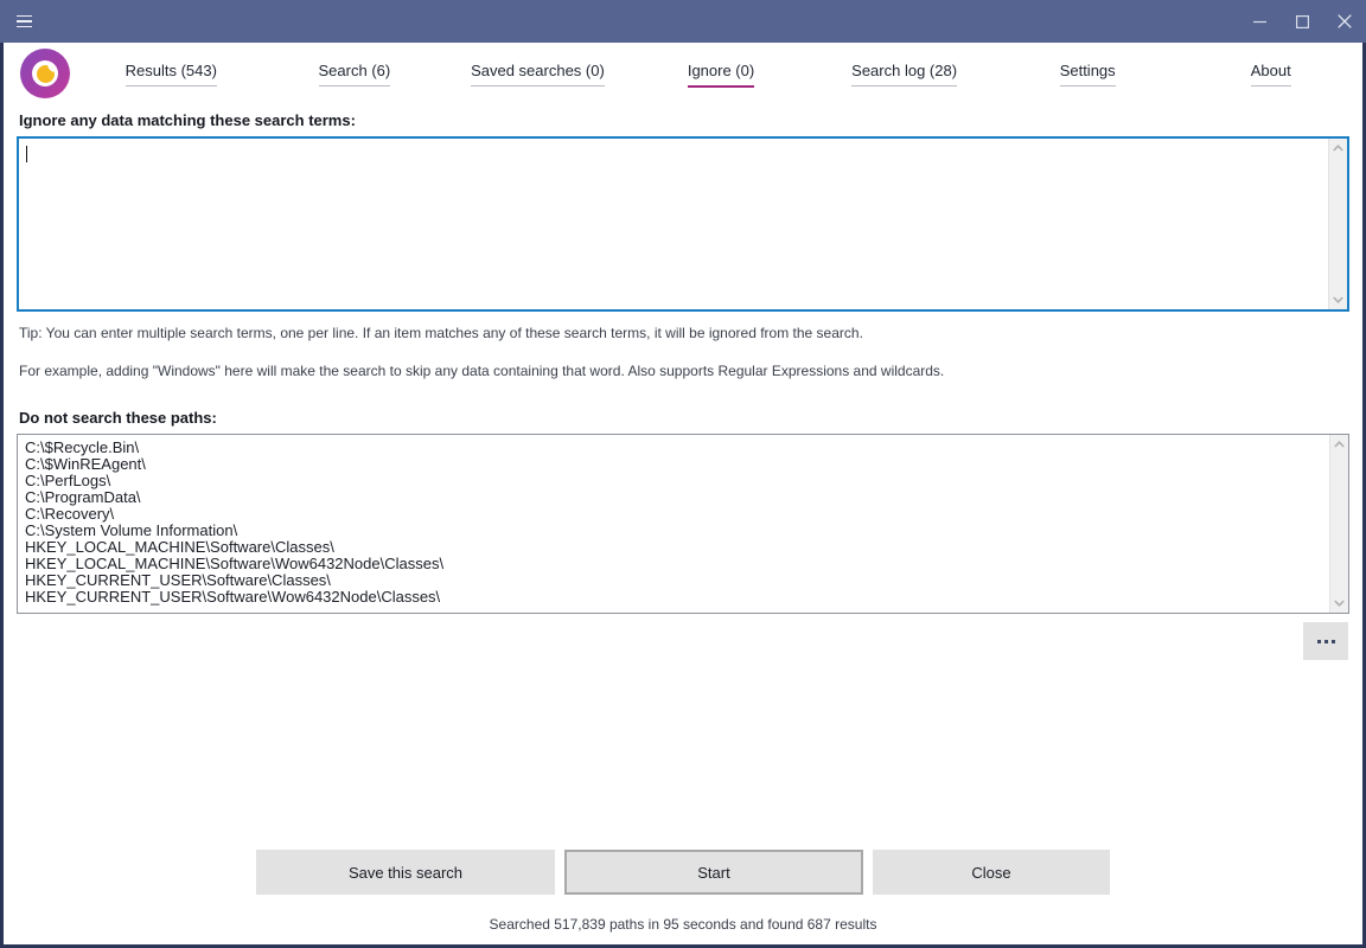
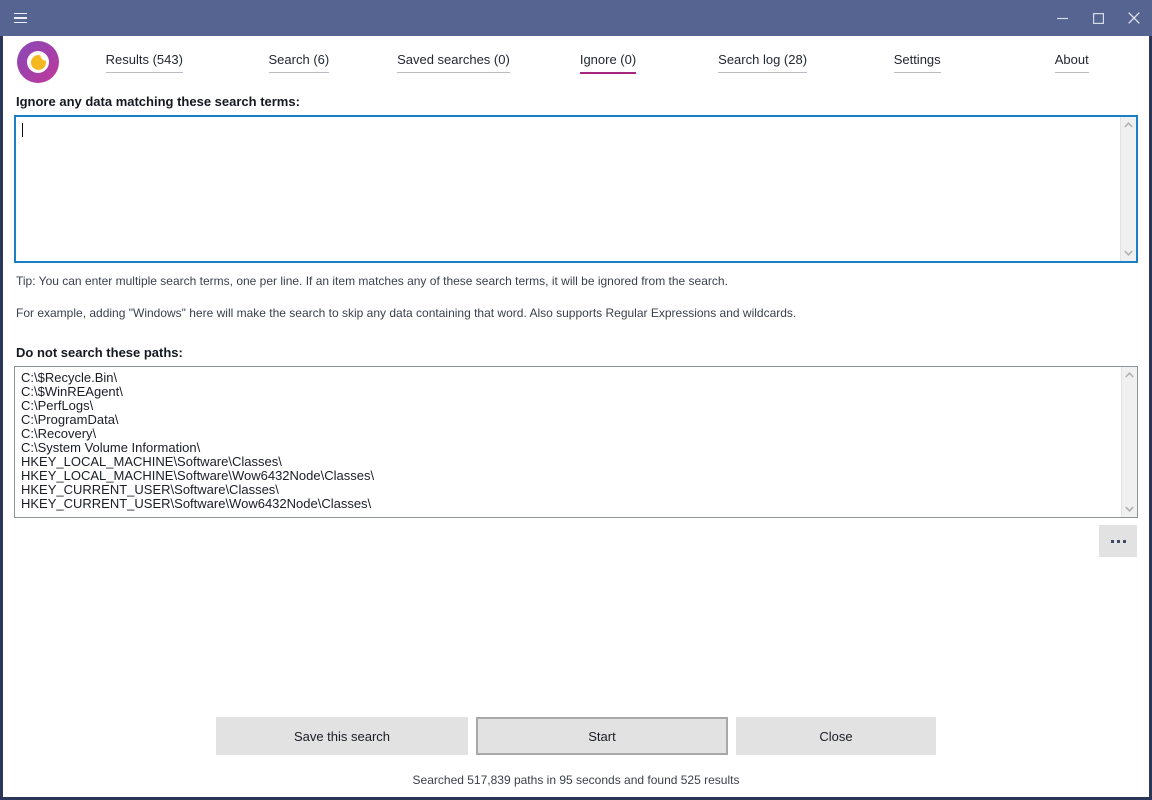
  Results (543)
  Search (6)
  Saved searches (0)
  Ignore (0)
  Search log (28)
  Settings
  About
  Ignore any data matching these search terms:
  Tip: You can enter multiple search terms, one per line. If an item matches any of these search terms, it will be ignored from the search.
  For example, adding "Windows" here will make the search to skip any data containing that word. Also supports Regular Expressions and wildcards.
  Do not search these paths:
  C:\$Recycle.Bin\
  C:\$WinREAgent\
  C:\PerfLogs\
  C:\ProgramData\
  C:\Recovery\
  C:\System Volume Information\
  HKEY_LOCAL_MACHINE\Software\Classes\
  HKEY_LOCAL_MACHINE\Software\Wow6432Node\Classes\
  HKEY_CURRENT_USER\Software\Classes\
  HKEY_CURRENT_USER\Software\Wow6432Node\Classes\
  Save this search
  Start
  Close
- Searched 517,839 paths in 95 seconds and found 687 results
+ Searched 517,839 paths in 95 seconds and found 525 results
